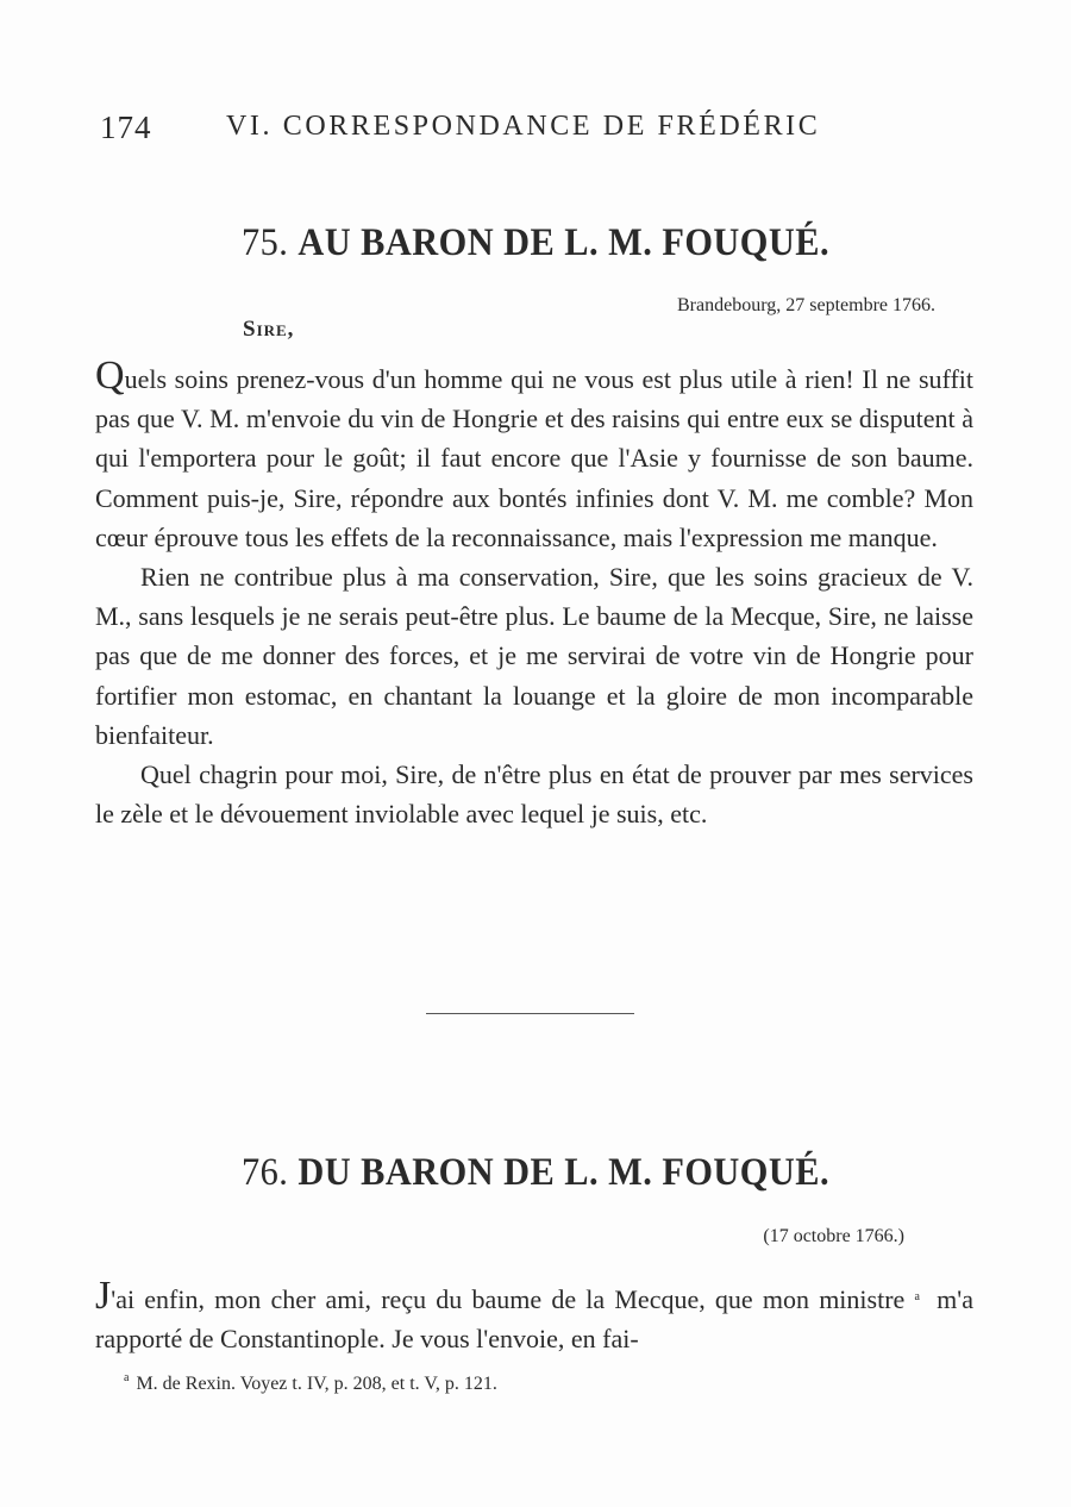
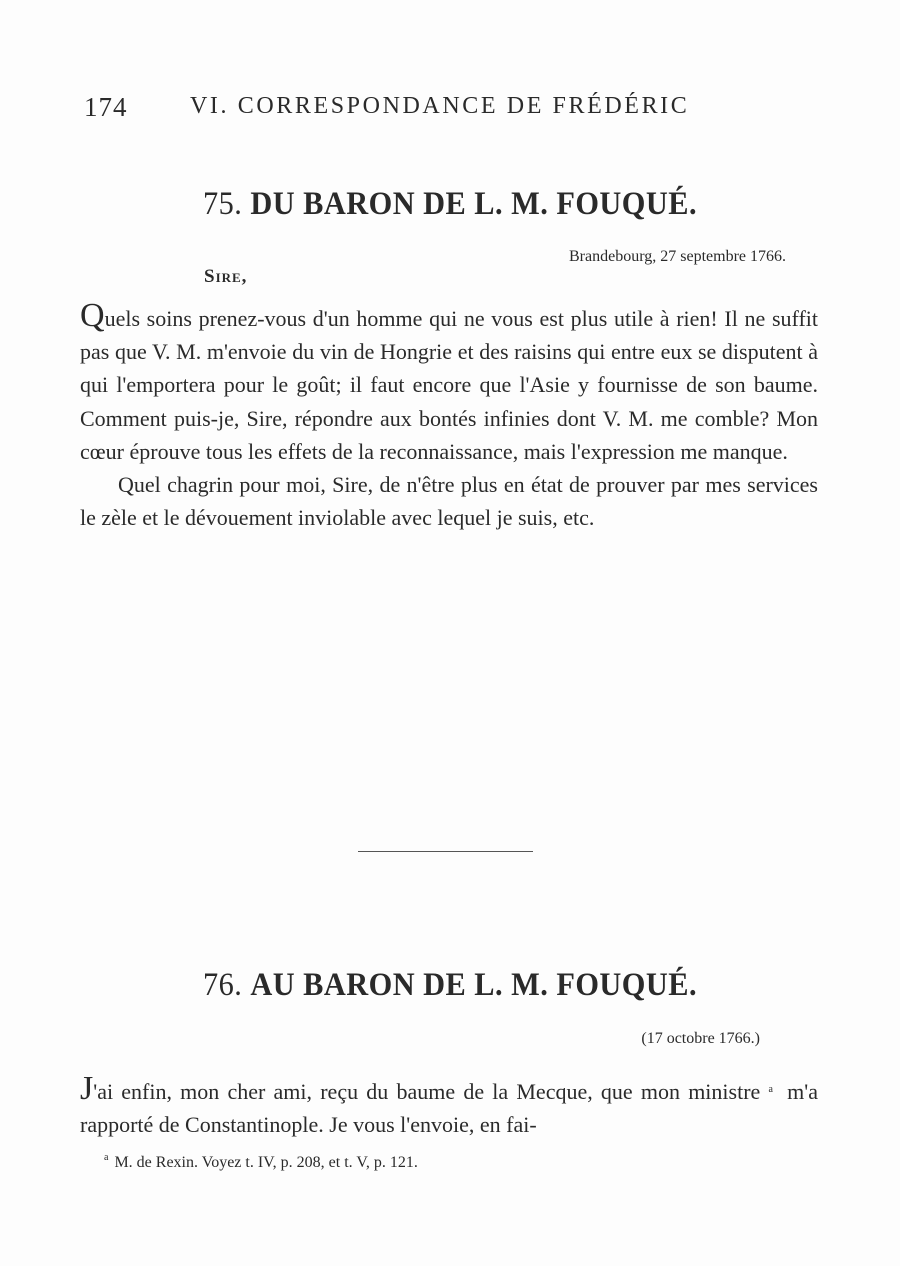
  174
  VI. CORRESPONDANCE DE FRÉDÉRIC
- 75. AU BARON DE L. M. FOUQUÉ.
+ 75. DU BARON DE L. M. FOUQUÉ.
  Brandebourg, 27 septembre 1766.
  Sire,
  Quels soins prenez-vous d'un homme qui ne vous est plus utile à rien! Il ne suffit pas que V. M. m'envoie du vin de Hongrie et des raisins qui entre eux se disputent à qui l'emportera pour le goût; il faut encore que l'Asie y fournisse de son baume. Comment puis-je, Sire, répondre aux bontés infinies dont V. M. me comble? Mon cœur éprouve tous les effets de la reconnaissance, mais l'expression me manque.
- Rien ne contribue plus à ma conservation, Sire, que les soins gracieux de V. M., sans lesquels je ne serais peut-être plus. Le baume de la Mecque, Sire, ne laisse pas que de me donner des forces, et je me servirai de votre vin de Hongrie pour fortifier mon estomac, en chantant la louange et la gloire de mon incomparable bienfaiteur.
  Quel chagrin pour moi, Sire, de n'être plus en état de prouver par mes services le zèle et le dévouement inviolable avec lequel je suis, etc.
- 76. DU BARON DE L. M. FOUQUÉ.
+ 76. AU BARON DE L. M. FOUQUÉ.
  (17 octobre 1766.)
  J'ai enfin, mon cher ami, reçu du baume de la Mecque, que mon ministre a m'a rapporté de Constantinople. Je vous l'envoie, en fai-
  a M. de Rexin. Voyez t. IV, p. 208, et t. V, p. 121.
